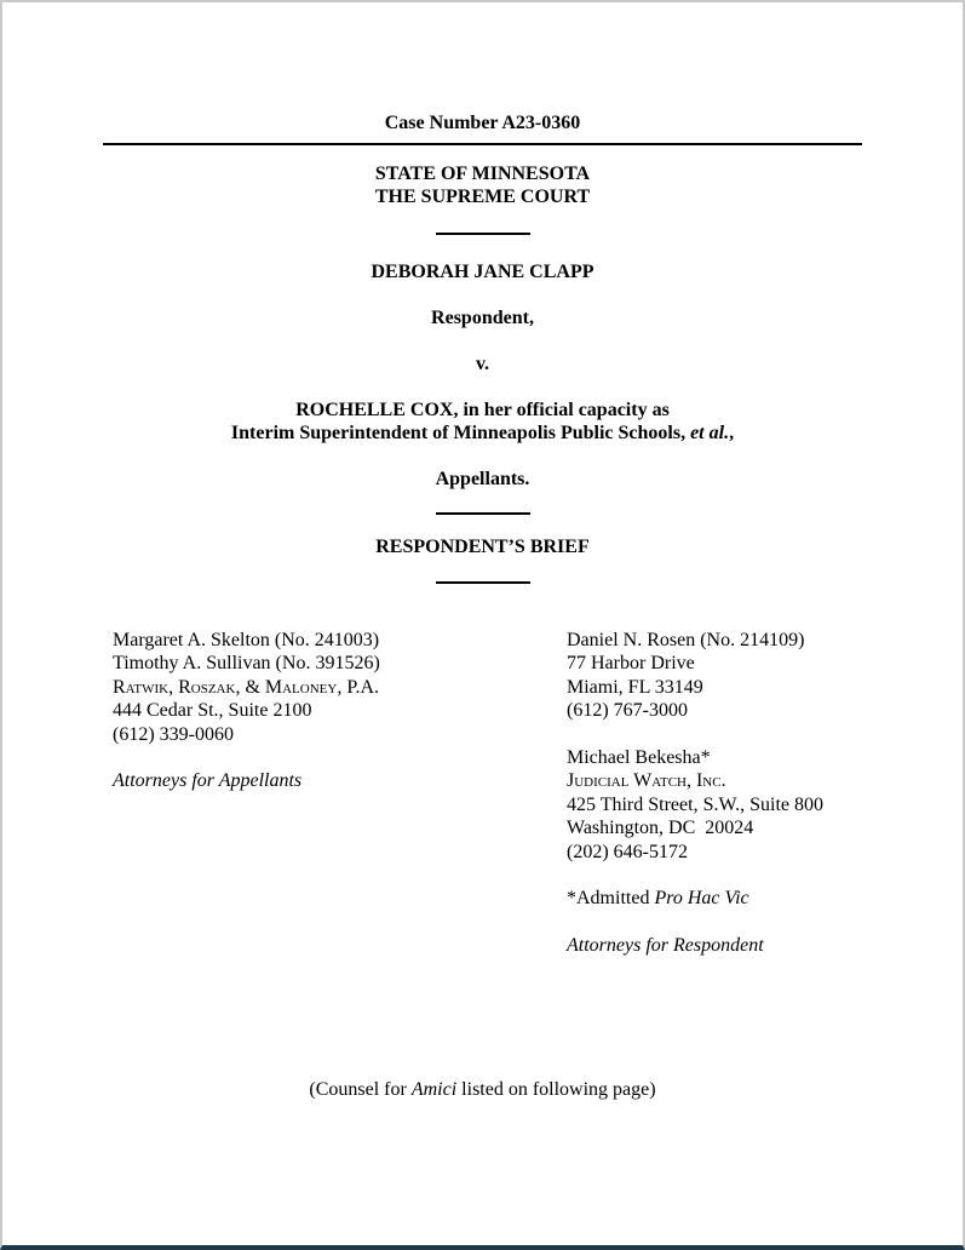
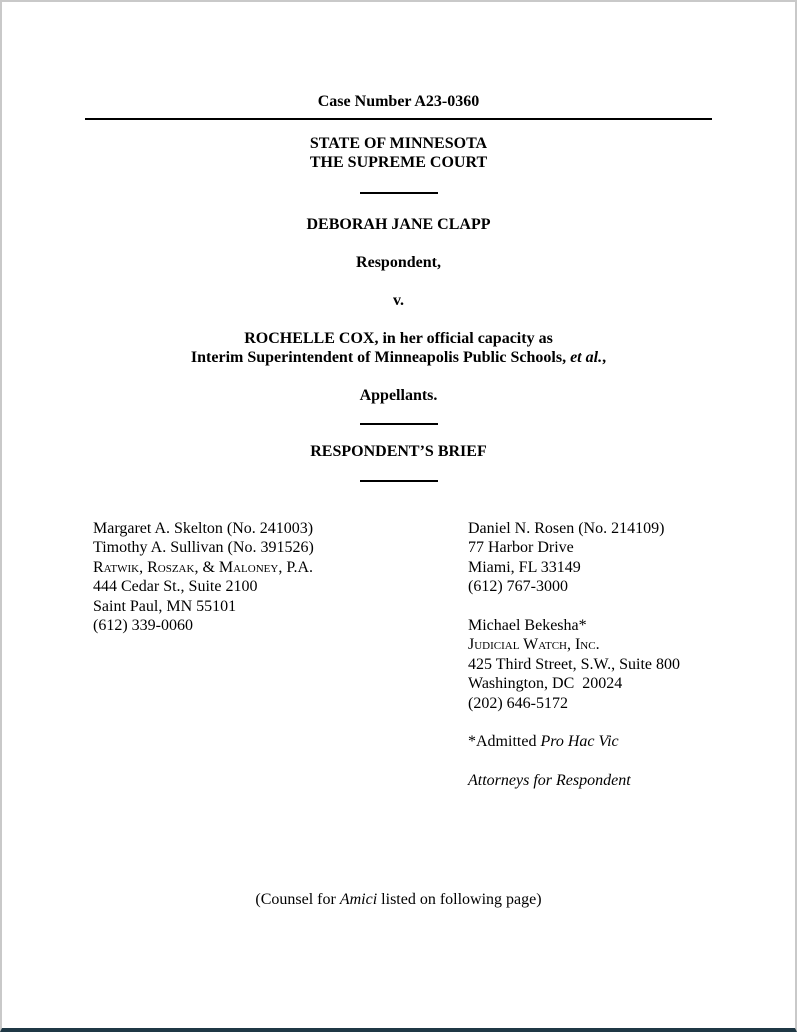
  Case Number A23-0360
  STATE OF MINNESOTA
  THE SUPREME COURT
  DEBORAH JANE CLAPP
  Respondent,
  v.
  ROCHELLE COX, in her official capacity as
  Interim Superintendent of Minneapolis Public Schools, et al.,
  Appellants.
  RESPONDENT’S BRIEF
  Margaret A. Skelton (No. 241003)
  Timothy A. Sullivan (No. 391526)
  Ratwik, Roszak, & Maloney, P.A.
  444 Cedar St., Suite 2100
+ Saint Paul, MN 55101
  (612) 339-0060
- Attorneys for Appellants
  Daniel N. Rosen (No. 214109)
  77 Harbor Drive
  Miami, FL 33149
  (612) 767-3000
  Michael Bekesha*
  Judicial Watch, Inc.
  425 Third Street, S.W., Suite 800
  Washington, DC 20024
  (202) 646-5172
  *Admitted Pro Hac Vic
  Attorneys for Respondent
  (Counsel for Amici listed on following page)
